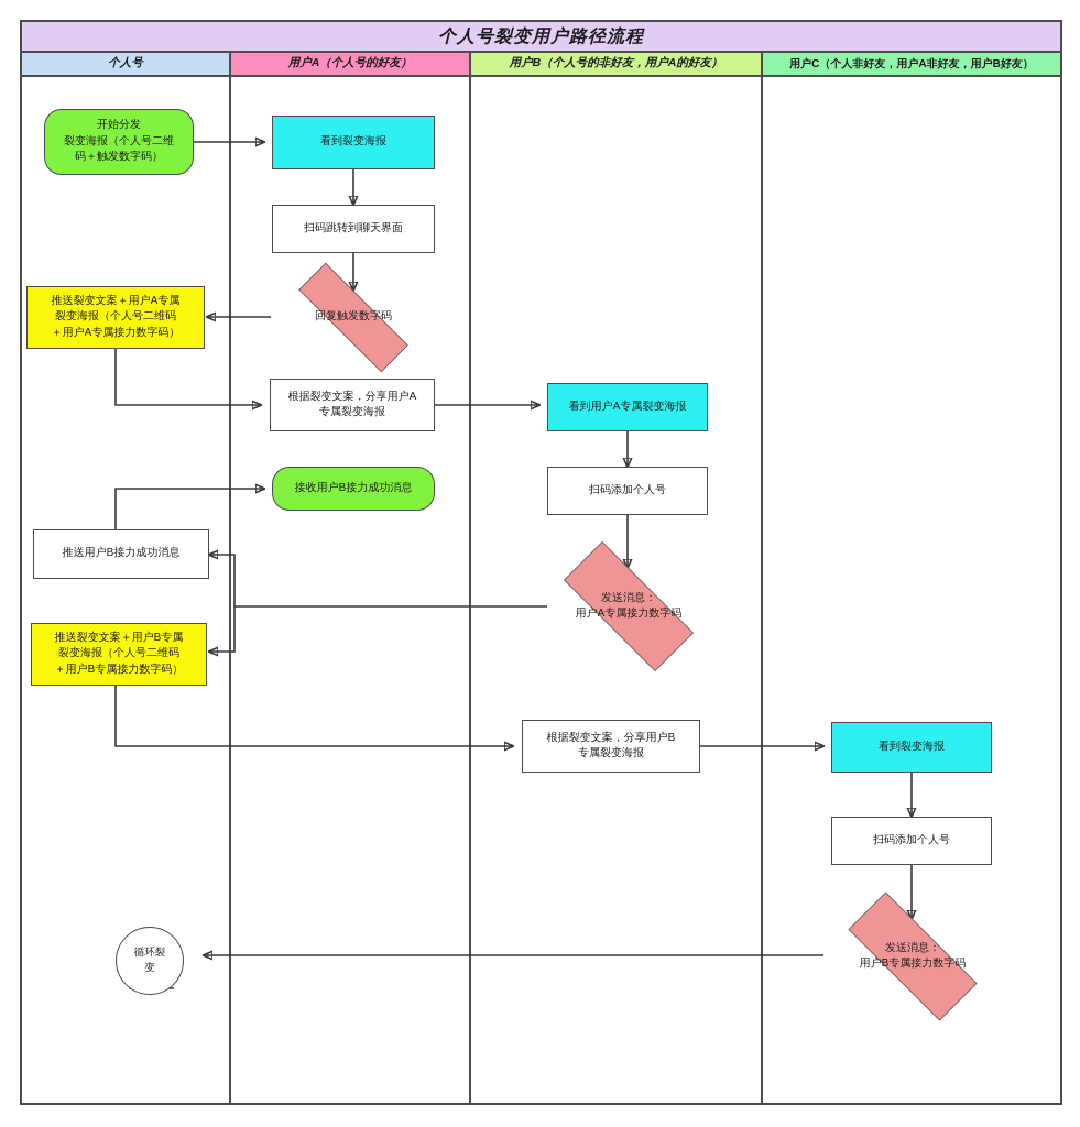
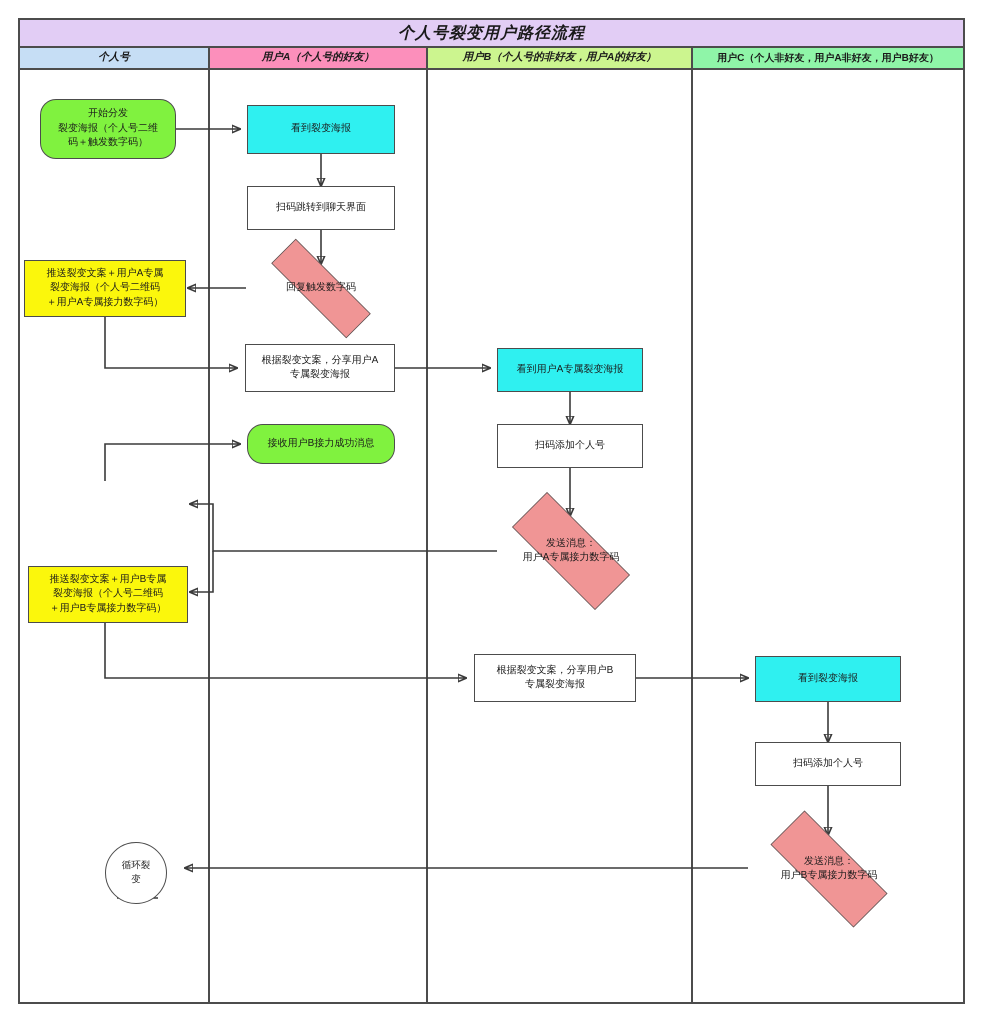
  个人号裂变用户路径流程
  个人号
  用户A（个人号的好友）
  用户B（个人号的非好友，用户A的好友）
  用户C（个人非好友，用户A非好友，用户B好友）
  开始分发
  裂变海报（个人号二维
  码＋触发数字码）
  推送裂变文案＋用户A专属
  裂变海报（个人号二维码
  ＋用户A专属接力数字码）
- 推送用户B接力成功消息
  推送裂变文案＋用户B专属
  裂变海报（个人号二维码
  ＋用户B专属接力数字码）
  循环裂
  变
  看到裂变海报
  扫码跳转到聊天界面
  回复触发数字码
  根据裂变文案，分享用户A
  专属裂变海报
  接收用户B接力成功消息
  看到用户A专属裂变海报
  扫码添加个人号
  发送消息：
  用户A专属接力数字码
  根据裂变文案，分享用户B
  专属裂变海报
  看到裂变海报
  扫码添加个人号
  发送消息：
  用户B专属接力数字码
